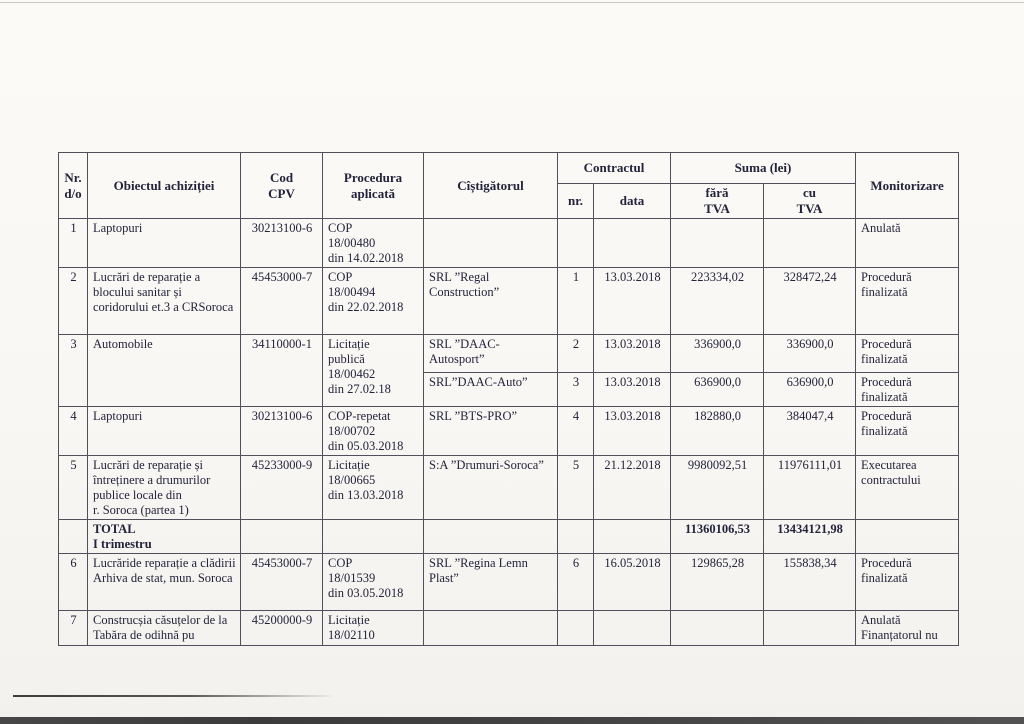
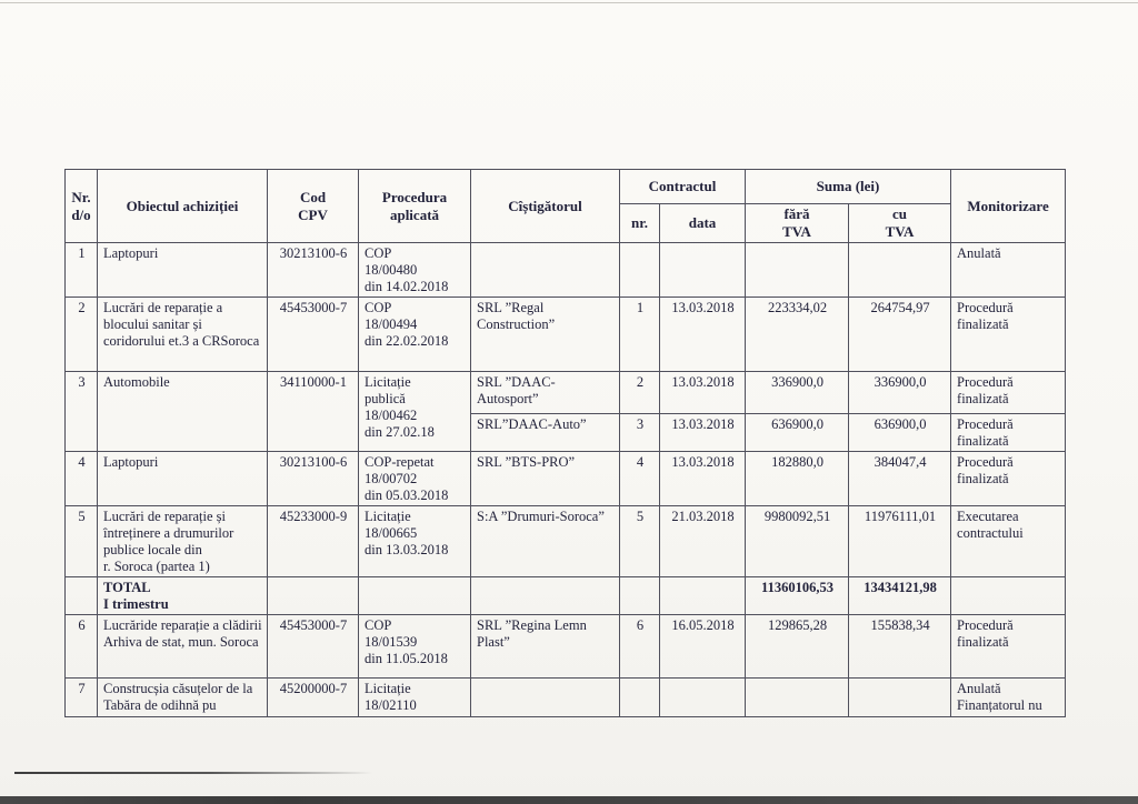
  Nr. d/o	Obiectul achiziției	Cod CPV	Procedura aplicată	Cîștigătorul	Contractul	Suma (lei)	Monitorizare
  nr.	data	fără TVA	cu TVA
  1	Laptopuri	30213100-6	COP 18/00480 din 14.02.2018						Anulată
- 2	Lucrări de reparație a blocului sanitar și coridorului et.3 a CRSoroca	45453000-7	COP 18/00494 din 22.02.2018	SRL ”Regal Construction”	1	13.03.2018	223334,02	328472,24	Procedură finalizată
+ 2	Lucrări de reparație a blocului sanitar și coridorului et.3 a CRSoroca	45453000-7	COP 18/00494 din 22.02.2018	SRL ”Regal Construction”	1	13.03.2018	223334,02	264754,97	Procedură finalizată
  3	Automobile	34110000-1	Licitație publică 18/00462 din 27.02.18	SRL ”DAAC-Autosport”	2	13.03.2018	336900,0	336900,0	Procedură finalizată
  SRL”DAAC-Auto”	3	13.03.2018	636900,0	636900,0	Procedură finalizată
  4	Laptopuri	30213100-6	COP-repetat 18/00702 din 05.03.2018	SRL ”BTS-PRO”	4	13.03.2018	182880,0	384047,4	Procedură finalizată
- 5	Lucrări de reparație și întreținere a drumurilor publice locale din r. Soroca (partea 1)	45233000-9	Licitație 18/00665 din 13.03.2018	S:A ”Drumuri-Soroca”	5	21.12.2018	9980092,51	11976111,01	Executarea contractului
+ 5	Lucrări de reparație și întreținere a drumurilor publice locale din r. Soroca (partea 1)	45233000-9	Licitație 18/00665 din 13.03.2018	S:A ”Drumuri-Soroca”	5	21.03.2018	9980092,51	11976111,01	Executarea contractului
  	TOTAL I trimestru						11360106,53	13434121,98
- 6	Lucrăride reparație a clădirii Arhiva de stat, mun. Soroca	45453000-7	COP 18/01539 din 03.05.2018	SRL ”Regina Lemn Plast”	6	16.05.2018	129865,28	155838,34	Procedură finalizată
+ 6	Lucrăride reparație a clădirii Arhiva de stat, mun. Soroca	45453000-7	COP 18/01539 din 11.05.2018	SRL ”Regina Lemn Plast”	6	16.05.2018	129865,28	155838,34	Procedură finalizată
- 7	Construcșia căsuțelor de la Tabăra de odihnă pu	45200000-9	Licitație 18/02110						Anulată Finanțatorul nu
+ 7	Construcșia căsuțelor de la Tabăra de odihnă pu	45200000-7	Licitație 18/02110						Anulată Finanțatorul nu
